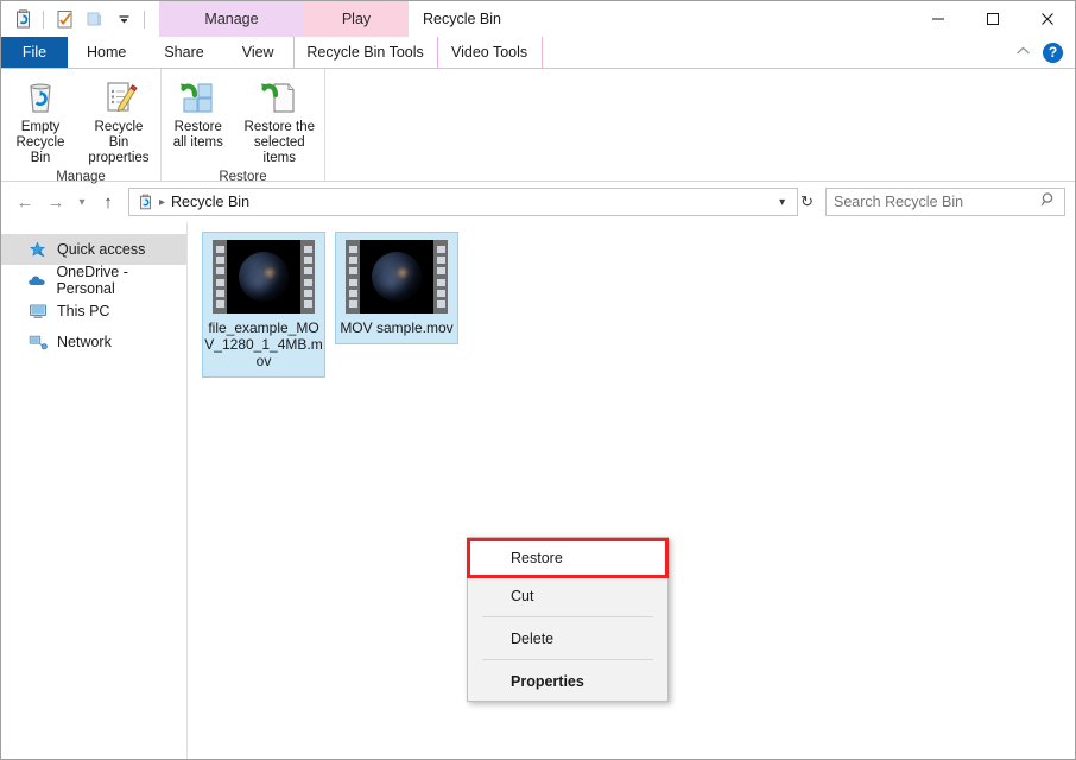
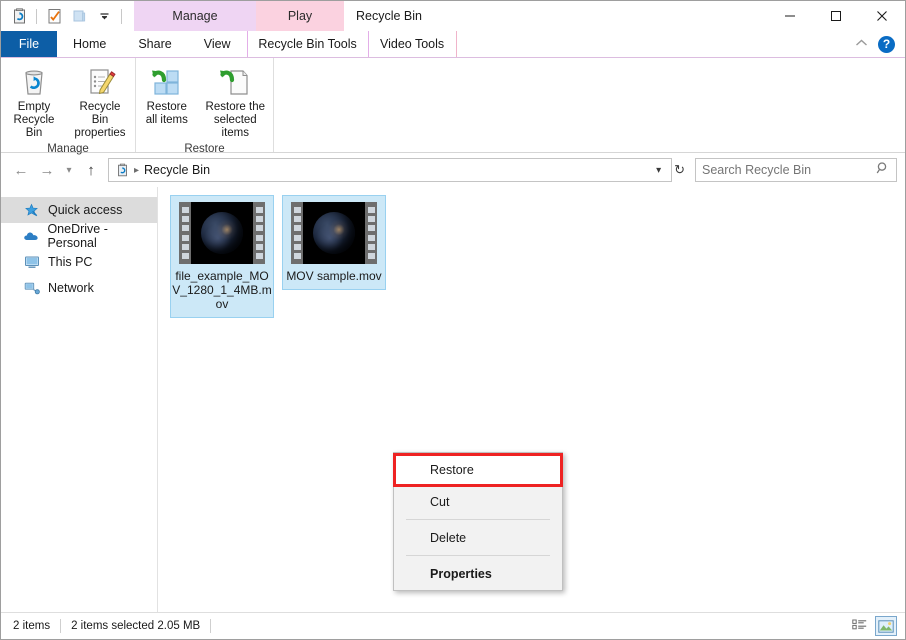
  Manage
  Play
  Recycle Bin
  File
  Home
  Share
  View
  Recycle Bin Tools
  Video Tools
  ?
  Empty
  Recycle Bin
  Recycle Bin
  properties
  Manage
  Restore
  all items
  Restore the
  selected items
  Restore
  ←
  →
  ▾
  ↑
  ▸
  Recycle Bin
  ▾
  ↻
  Search Recycle Bin
  Quick access
  OneDrive - Personal
  This PC
  Network
  file_example_MOV_1280_1_4MB.mov
  MOV sample.mov
  Restore
  Cut
  Delete
  Properties
+ 2 items
+ 2 items selected 2.05 MB
